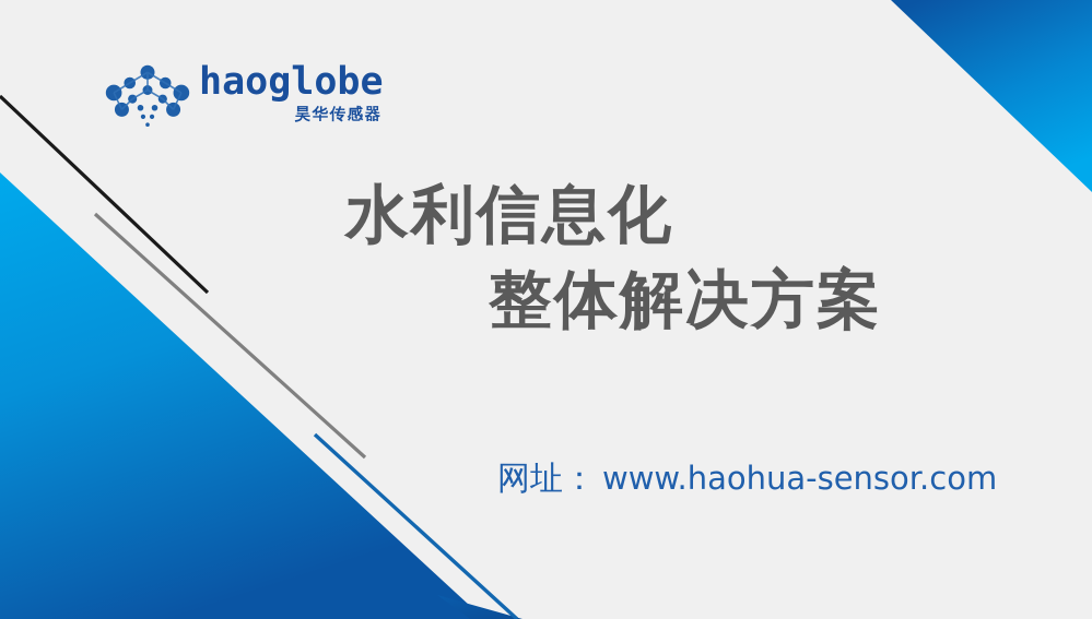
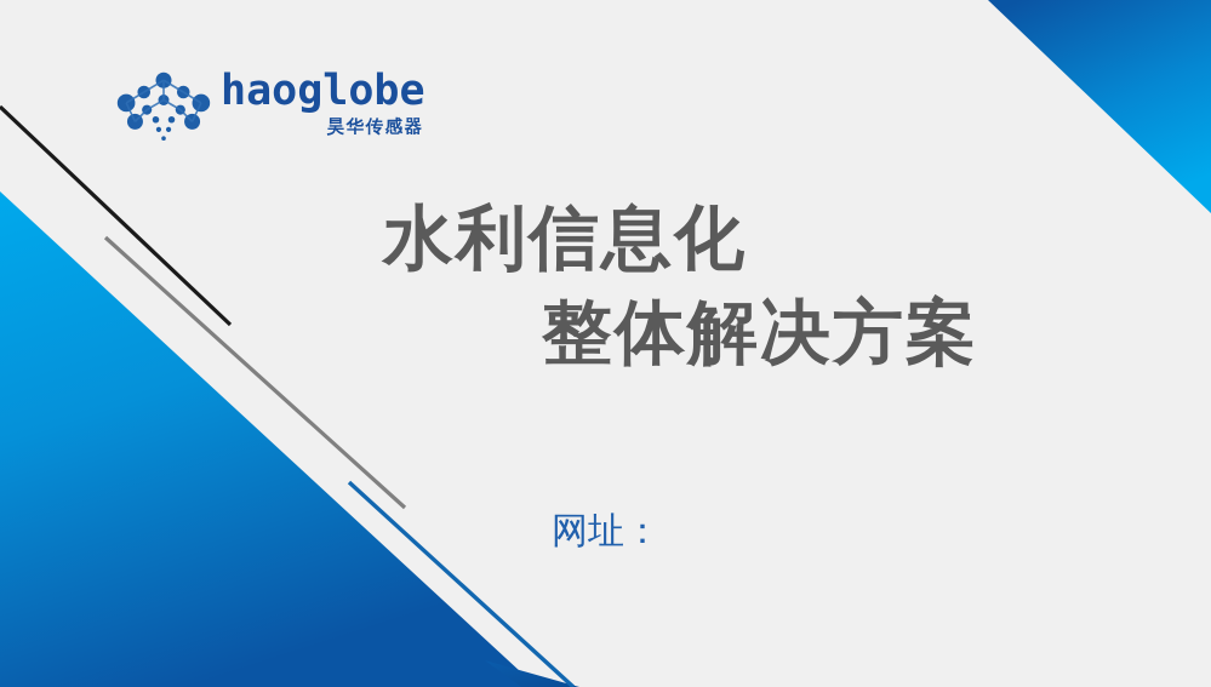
  haoglobe
  昊华传感器
  水利信息化
  整体解决方案
  网址：
- www.haohua-sensor.com
